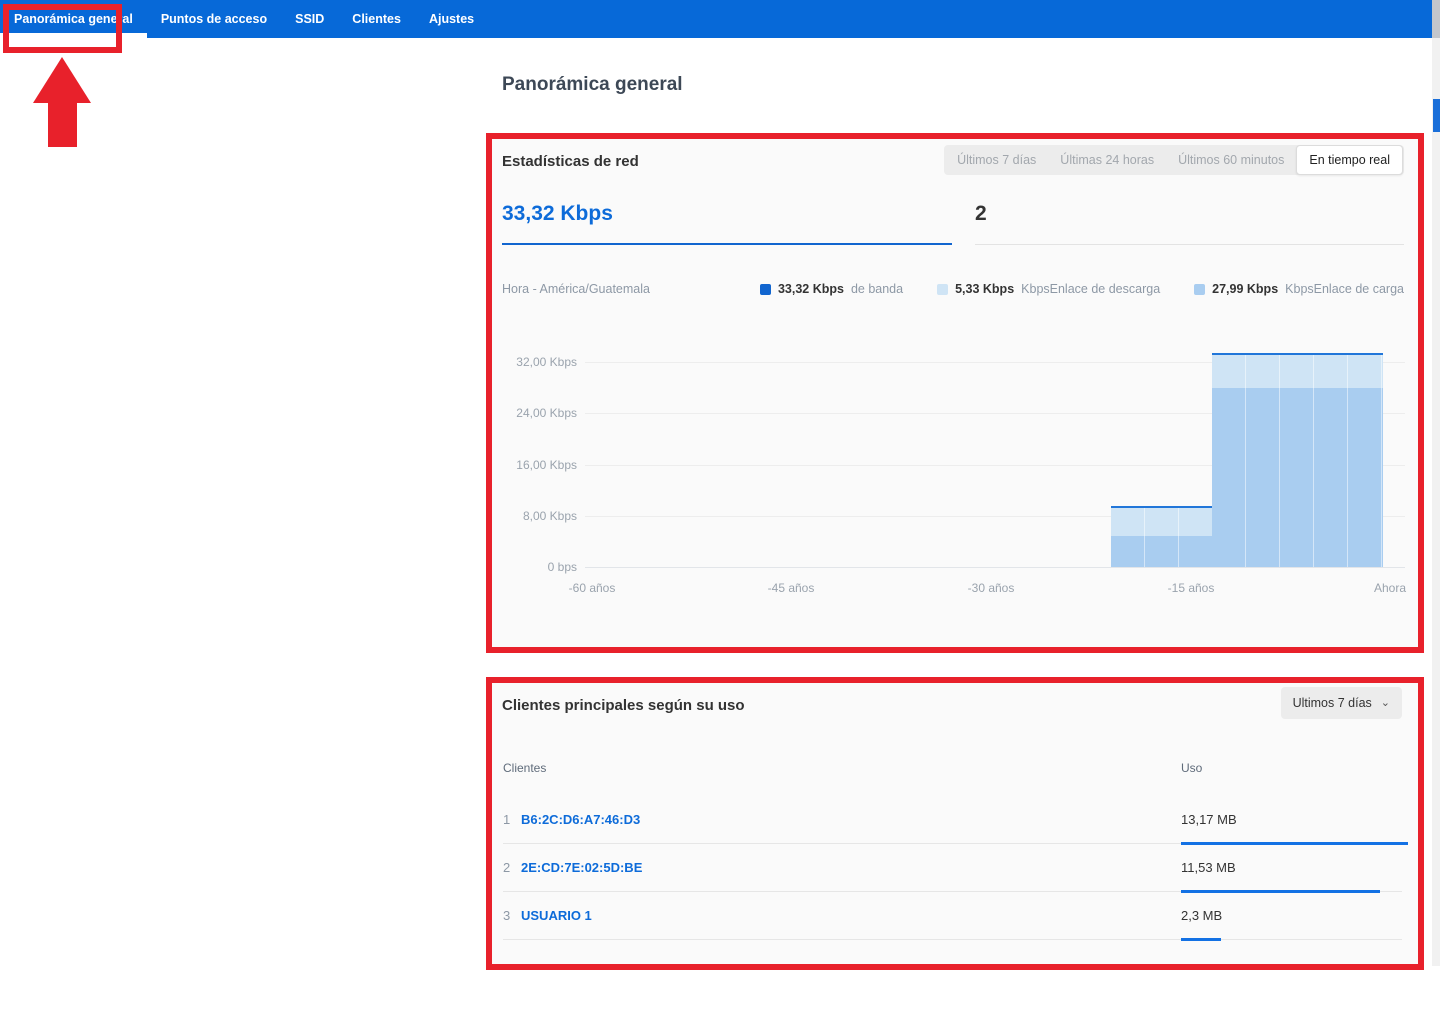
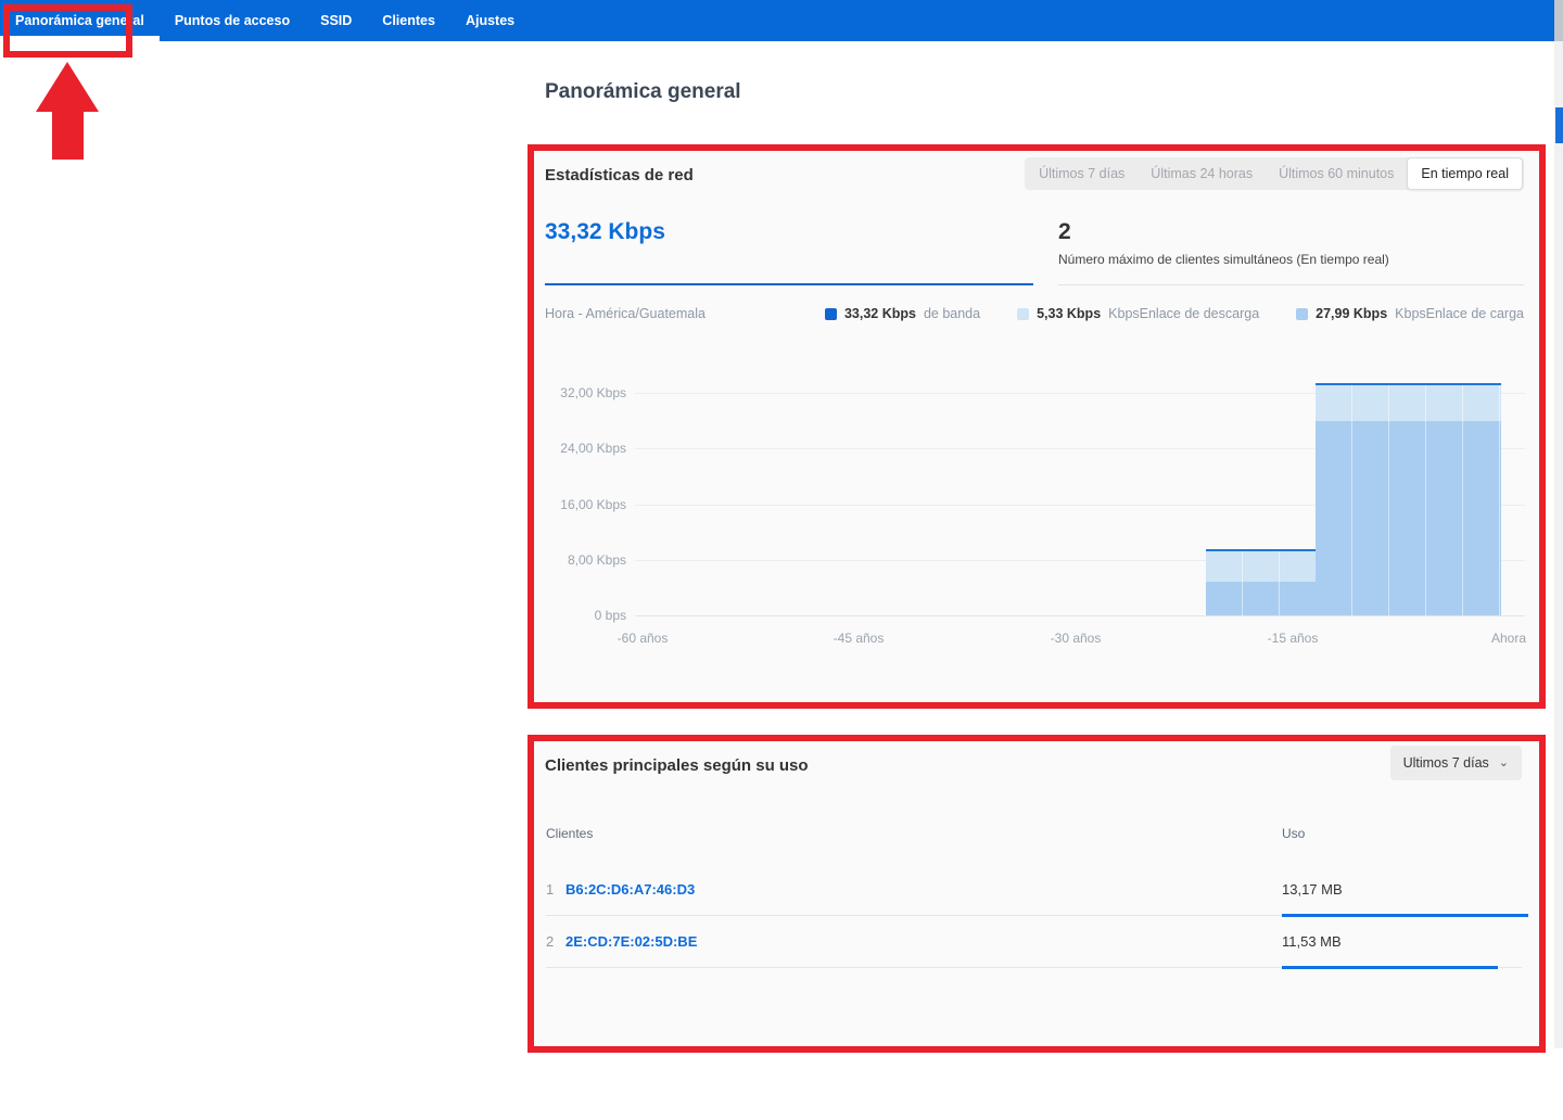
  Panorámica general
  Puntos de acceso
  SSID
  Clientes
  Ajustes
  Panorámica general
  Estadísticas de red
  Últimos 7 días
  Últimas 24 horas
  Últimos 60 minutos
  En tiempo real
  33,32 Kbps
  2
+ Número máximo de clientes simultáneos (En tiempo real)
  Hora - América/Guatemala
  33,32 Kbps
  de banda
  5,33 Kbps
  KbpsEnlace de descarga
  27,99 Kbps
  KbpsEnlace de carga
  32,00 Kbps
  24,00 Kbps
  16,00 Kbps
  8,00 Kbps
  0 bps
  -60 años
  -45 años
  -30 años
  -15 años
  Ahora
  Clientes principales según su uso
  Ultimos 7 días
  ⌄
  Clientes
  Uso
  1
  B6:2C:D6:A7:46:D3
  13,17 MB
  2
  2E:CD:7E:02:5D:BE
  11,53 MB
- 3
- USUARIO 1
- 2,3 MB
